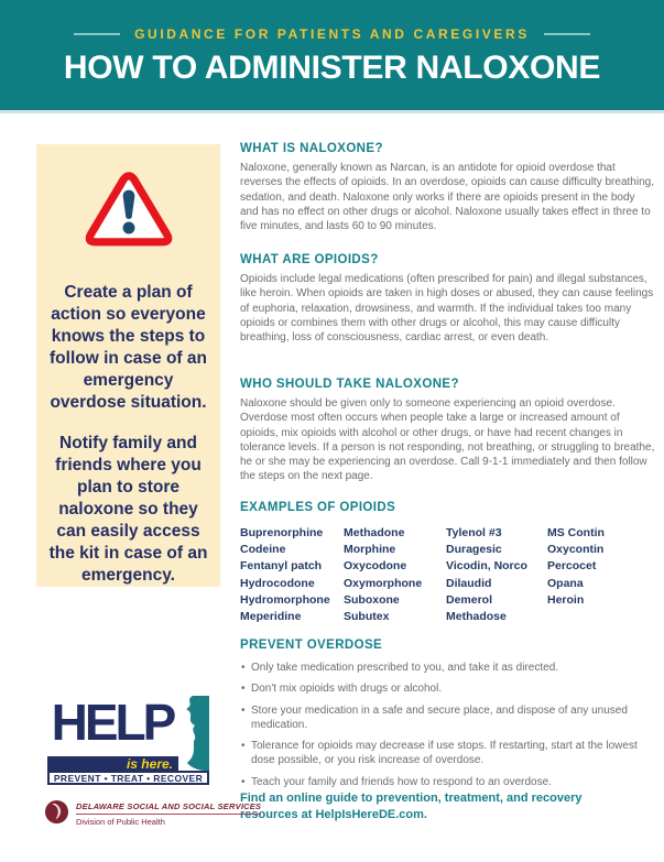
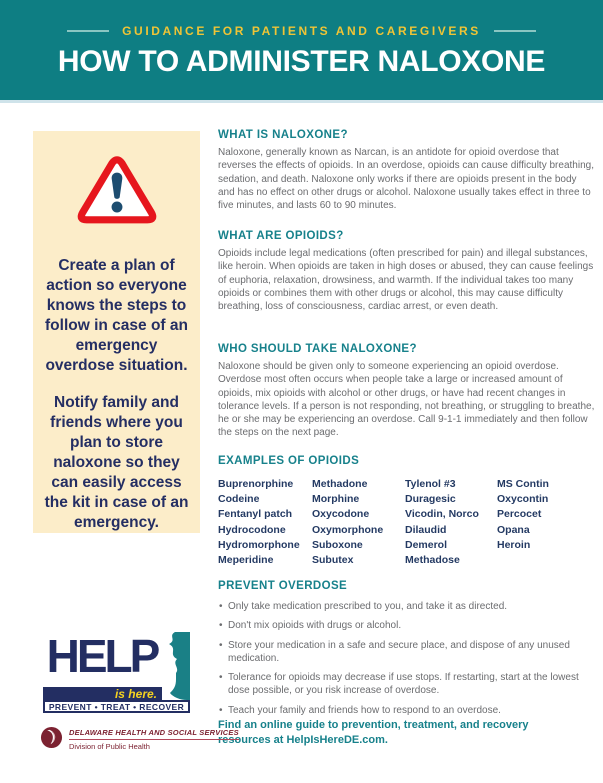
  GUIDANCE FOR PATIENTS AND CAREGIVERS
  HOW TO ADMINISTER NALOXONE
  Create a plan of action so everyone knows the steps to follow in case of an emergency overdose situation.
  Notify family and friends where you plan to store naloxone so they can easily access the kit in case of an emergency.
  WHAT IS NALOXONE?
  Naloxone, generally known as Narcan, is an antidote for opioid overdose that reverses the effects of opioids. In an overdose, opioids can cause difficulty breathing, sedation, and death. Naloxone only works if there are opioids present in the body and has no effect on other drugs or alcohol. Naloxone usually takes effect in three to five minutes, and lasts 60 to 90 minutes.
  WHAT ARE OPIOIDS?
  Opioids include legal medications (often prescribed for pain) and illegal substances, like heroin. When opioids are taken in high doses or abused, they can cause feelings of euphoria, relaxation, drowsiness, and warmth. If the individual takes too many opioids or combines them with other drugs or alcohol, this may cause difficulty breathing, loss of consciousness, cardiac arrest, or even death.
  WHO SHOULD TAKE NALOXONE?
  Naloxone should be given only to someone experiencing an opioid overdose. Overdose most often occurs when people take a large or increased amount of opioids, mix opioids with alcohol or other drugs, or have had recent changes in tolerance levels. If a person is not responding, not breathing, or struggling to breathe, he or she may be experiencing an overdose. Call 9-1-1 immediately and then follow the steps on the next page.
  EXAMPLES OF OPIOIDS
  Buprenorphine
  Codeine
  Fentanyl patch
  Hydrocodone
  Hydromorphone
  Meperidine
  Methadone
  Morphine
  Oxycodone
  Oxymorphone
  Suboxone
  Subutex
  Tylenol #3
  Duragesic
  Vicodin, Norco
  Dilaudid
  Demerol
  Methadose
  MS Contin
  Oxycontin
  Percocet
  Opana
  Heroin
  PREVENT OVERDOSE
  Only take medication prescribed to you, and take it as directed.
  Don't mix opioids with drugs or alcohol.
  Store your medication in a safe and secure place, and dispose of any unused medication.
  Tolerance for opioids may decrease if use stops. If restarting, start at the lowest dose possible, or you risk increase of overdose.
  Teach your family and friends how to respond to an overdose.
  Find an online guide to prevention, treatment, and recovery resources at HelpIsHereDE.com.
  HELP
  is here.
  PREVENT • TREAT • RECOVER
- DELAWARE SOCIAL AND SOCIAL SERVICES
+ DELAWARE HEALTH AND SOCIAL SERVICES
  Division of Public Health
